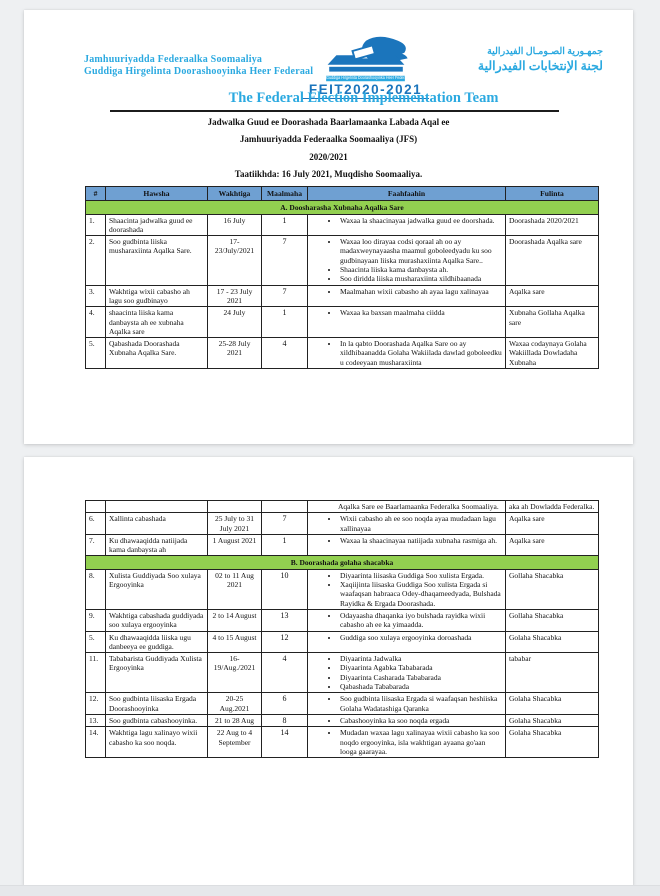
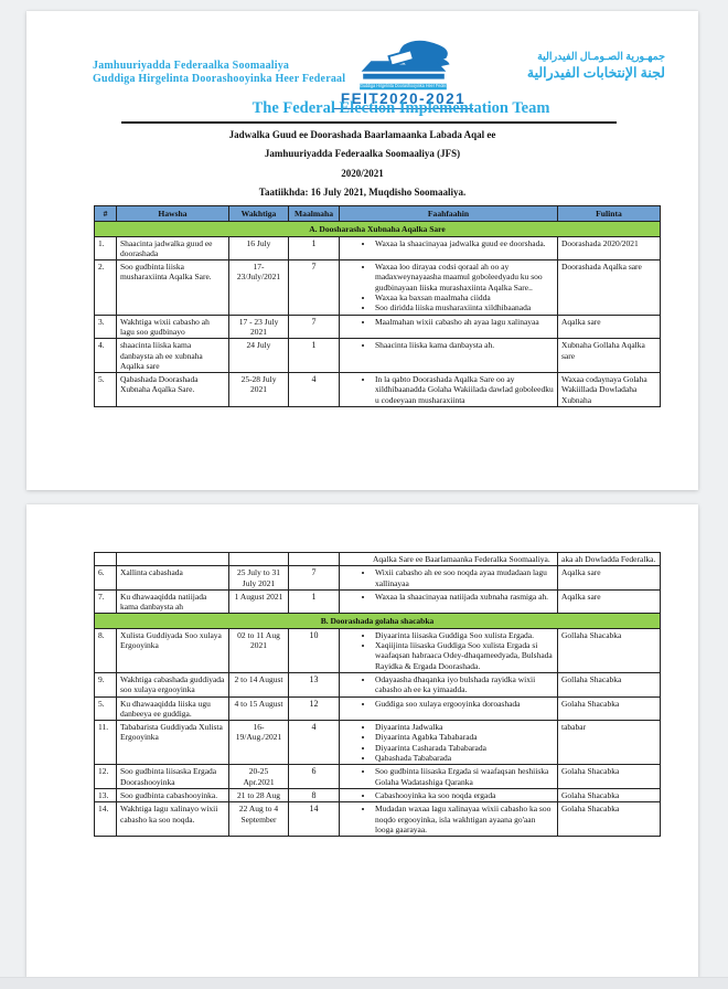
  Jamhuuriyadda Federaalka Soomaaliya
  Guddiga Hirgelinta Doorashooyinka Heer Federaal
  FEIT2020-2021
  جمهـورية الصـومـال الفيدرالية
  لجنة الإنتخابات الفيدرالية
  The Federal Election Implementation Team
  Jadwalka Guud ee Doorashada Baarlamaanka Labada Aqal ee
  Jamhuuriyadda Federaalka Soomaaliya (JFS)
  2020/2021
  Taatiikhda: 16 July 2021, Muqdisho Soomaaliya.
  #	Hawsha	Wakhtiga	Maalmaha	Faahfaahin	Fulinta
  A. Doosharasha Xubnaha Aqalka Sare
  1.	Shaacinta jadwalka guud ee doorashada	16 July	1	Waxaa la shaacinayaa jadwalka guud ee doorshada.	Doorashada 2020/2021
- 2.	Soo gudbinta liiska musharaxiinta Aqalka Sare.	17-23/July/2021	7	Waxaa loo dirayaa codsi qoraal ah oo ay madaxweynayaasha maamul goboleedyadu ku soo gudbinayaan liiska murashaxiinta Aqalka Sare..Shaacinta liiska kama danbaysta ah.Soo diridda liiska musharaxiinta xildhibaanada	Doorashada Aqalka sare
+ 2.	Soo gudbinta liiska musharaxiinta Aqalka Sare.	17-23/July/2021	7	Waxaa loo dirayaa codsi qoraal ah oo ay madaxweynayaasha maamul goboleedyadu ku soo gudbinayaan liiska murashaxiinta Aqalka Sare..Waxaa ka baxsan maalmaha ciiddaSoo diridda liiska musharaxiinta xildhibaanada	Doorashada Aqalka sare
  3.	Wakhtiga wixii cabasho ah lagu soo gudbinayo	17 - 23 July 2021	7	Maalmahan wixii cabasho ah ayaa lagu xalinayaa	Aqalka sare
- 4.	shaacinta liiska kama danbaysta ah ee xubnaha Aqalka sare	24 July	1	Waxaa ka baxsan maalmaha ciidda	Xubnaha Gollaha Aqalka sare
+ 4.	shaacinta liiska kama danbaysta ah ee xubnaha Aqalka sare	24 July	1	Shaacinta liiska kama danbaysta ah.	Xubnaha Gollaha Aqalka sare
  5.	Qabashada Doorashada Xubnaha Aqalka Sare.	25-28 July 2021	4	In la qabto Doorashada Aqalka Sare oo ay xildhibaanadda Golaha Wakiilada dawlad goboleedku u codeeyaan musharaxiinta	Waxaa codaynaya Golaha Wakiillada Dowladaha Xubnaha
  				Aqalka Sare ee Baarlamaanka Federalka Soomaaliya.	aka ah Dowladda Federalka.
  6.	Xallinta cabashada	25 July to 31 July 2021	7	Wixii cabasho ah ee soo noqda ayaa mudadaan lagu xallinayaa	Aqalka sare
  7.	Ku dhawaaqidda natiijada kama danbaysta ah	1 August 2021	1	Waxaa la shaacinayaa natiijada xubnaha rasmiga ah.	Aqalka sare
  B. Doorashada golaha shacabka
  8.	Xulista Guddiyada Soo xulaya Ergooyinka	02 to 11 Aug 2021	10	Diyaarinta liisaska Guddiga Soo xulista Ergada.Xaqiijinta liisaska Guddiga Soo xulista Ergada si waafaqsan habraaca Odey-dhaqameedyada, Bulshada Rayidka & Ergada Doorashada.	Gollaha Shacabka
  9.	Wakhtiga cabashada guddiyada soo xulaya ergooyinka	2 to 14 August	13	Odayaasha dhaqanka iyo bulshada rayidka wixii cabasho ah ee ka yimaadda.	Gollaha Shacabka
  5.	Ku dhawaaqidda liiska ugu danbeeya ee guddiga.	4 to 15 August	12	Guddiga soo xulaya ergooyinka doroashada	Golaha Shacabka
  11.	Tababarista Guddiyada Xulista Ergooyinka	16-19/Aug./2021	4	Diyaarinta JadwalkaDiyaarinta Agabka TababaradaDiyaarinta Casharada TababaradaQabashada Tababarada	tababar
- 12.	Soo gudbinta liisaska Ergada Doorashooyinka	20-25 Aug.2021	6	Soo gudbinta liisaska Ergada si waafaqsan heshiiska Golaha Wadatashiga Qaranka	Golaha Shacabka
+ 12.	Soo gudbinta liisaska Ergada Doorashooyinka	20-25 Apr.2021	6	Soo gudbinta liisaska Ergada si waafaqsan heshiiska Golaha Wadatashiga Qaranka	Golaha Shacabka
  13.	Soo gudbinta cabashooyinka.	21 to 28 Aug	8	Cabashooyinka ka soo noqda ergada	Golaha Shacabka
  14.	Wakhtiga lagu xalinayo wixii cabasho ka soo noqda.	22 Aug to 4 September	14	Mudadan waxaa lagu xalinayaa wixii cabasho ka soo noqdo ergooyinka, isla wakhtigan ayaana go'aan looga gaarayaa.	Golaha Shacabka
